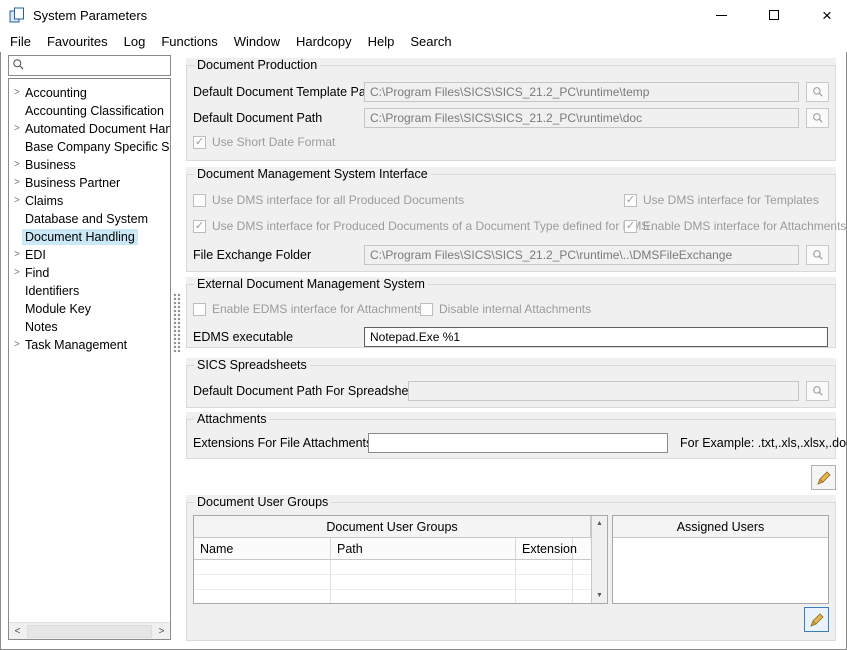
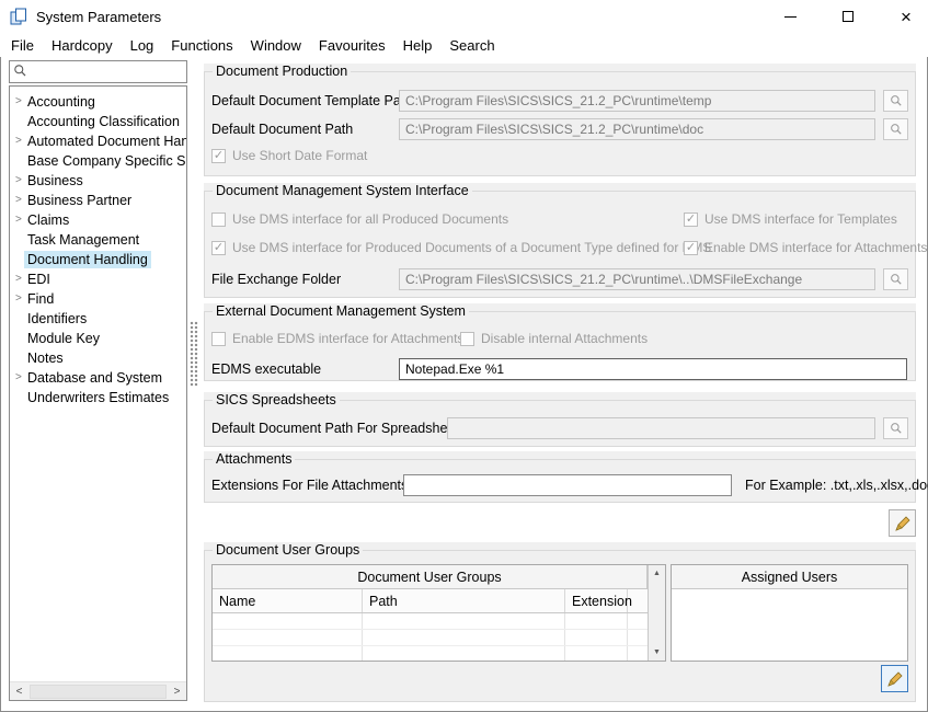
  System Parameters
  ×
  File
- Favourites
+ Hardcopy
  Log
  Functions
  Window
- Hardcopy
+ Favourites
  Help
  Search
  >
  Accounting
  Accounting Classification
  >
  Automated Document Han
  Base Company Specific S
  >
  Business
  >
  Business Partner
  >
  Claims
- Database and System
+ Task Management
  Document Handling
  >
  EDI
  >
  Find
  Identifiers
  Module Key
  Notes
  >
- Task Management
+ Database and System
+ Underwriters Estimates
  <
  >
  Document Production
  Default Document Template Pa
  C:\Program Files\SICS\SICS_21.2_PC\runtime\temp
  Default Document Path
  C:\Program Files\SICS\SICS_21.2_PC\runtime\doc
  ✓
  Use Short Date Format
  Document Management System Interface
  Use DMS interface for all Produced Documents
  ✓
  Use DMS interface for Templates
  ✓
  Use DMS interface for Produced Documents of a Document Type defined forS
  ✓
  Enable DMS interface for Attachments
  File Exchange Folder
  C:\Program Files\SICS\SICS_21.2_PC\runtime\..\DMSFileExchange
  External Document Management System
  Enable EDMS interface for Attachment
  Disable internal Attachments
  EDMS executable
  Notepad.Exe %1
  SICS Spreadsheets
  Default Document Path For Spreadshe
  Attachments
  Extensions For File Attachment
  For Example: .txt,.xls,.xlsx,.do
  Document User Groups
  Document User Groups
  Name
  Path
  Extensio
  Assigned Users
